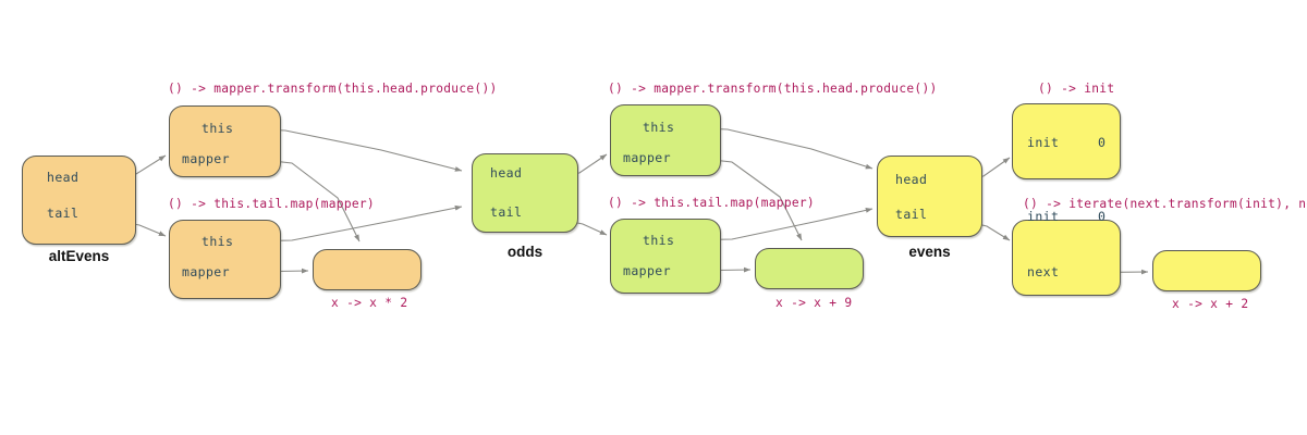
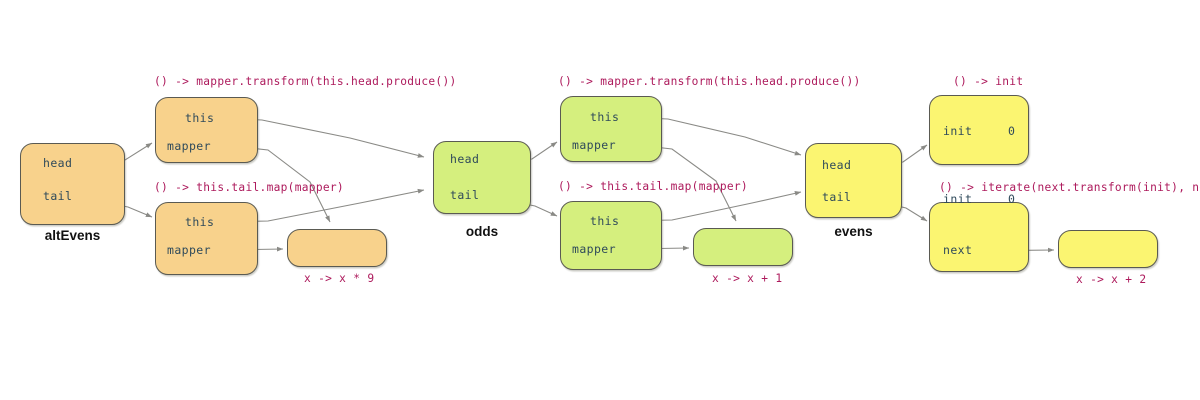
  head
  tail
  altEvens
  () -> mapper.transform(this.head.produce())
  this
  mapper
  () -> this.tail.map(mapper)
  this
  mapper
- x -> x * 2
+ x -> x * 9
  head
  tail
  odds
  () -> mapper.transform(this.head.produce())
  this
  mapper
  () -> this.tail.map(mapper)
  this
  mapper
- x -> x + 9
+ x -> x + 1
  head
  tail
  evens
  () -> init
  init
  0
  () -> iterate(next.transform(init), n
  init
  0
  next
  x -> x + 2
